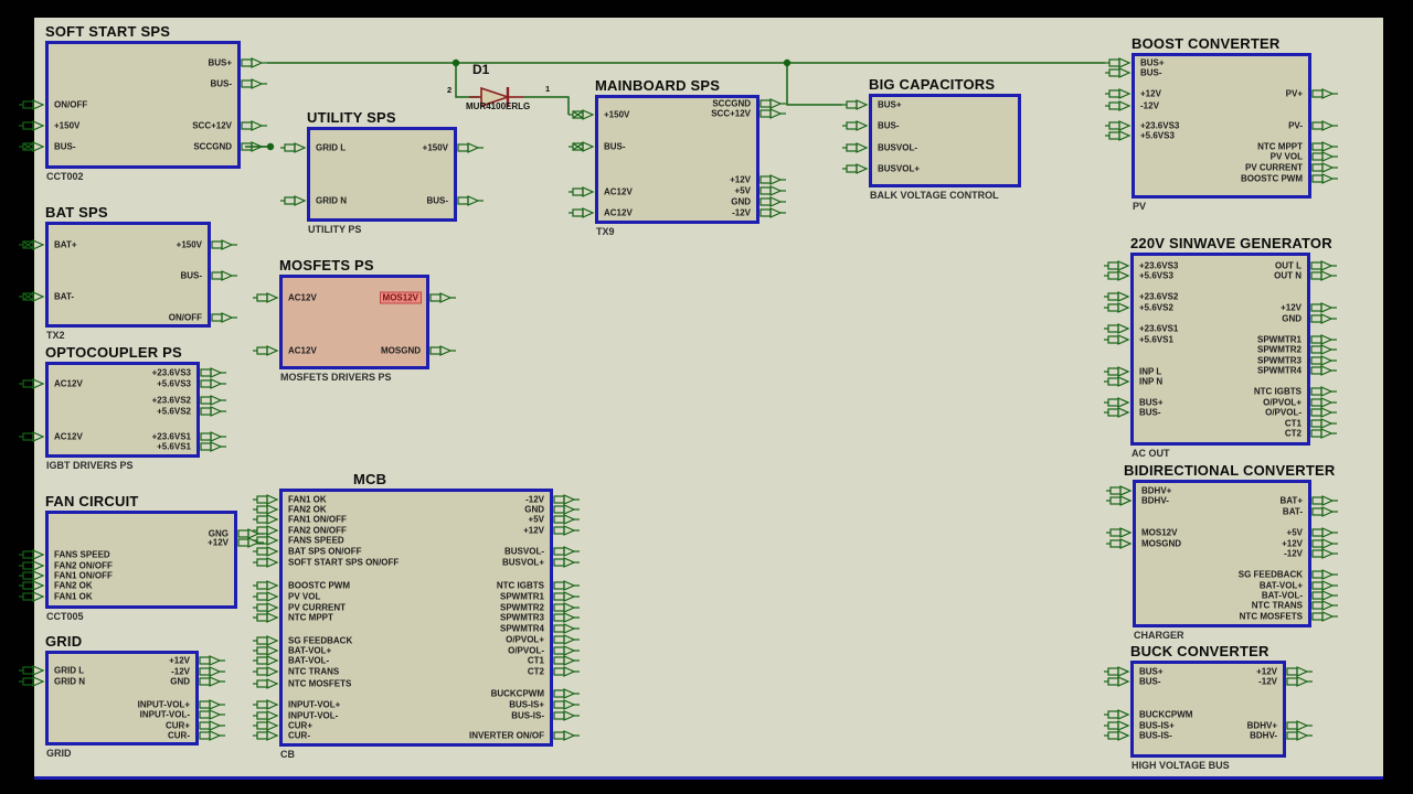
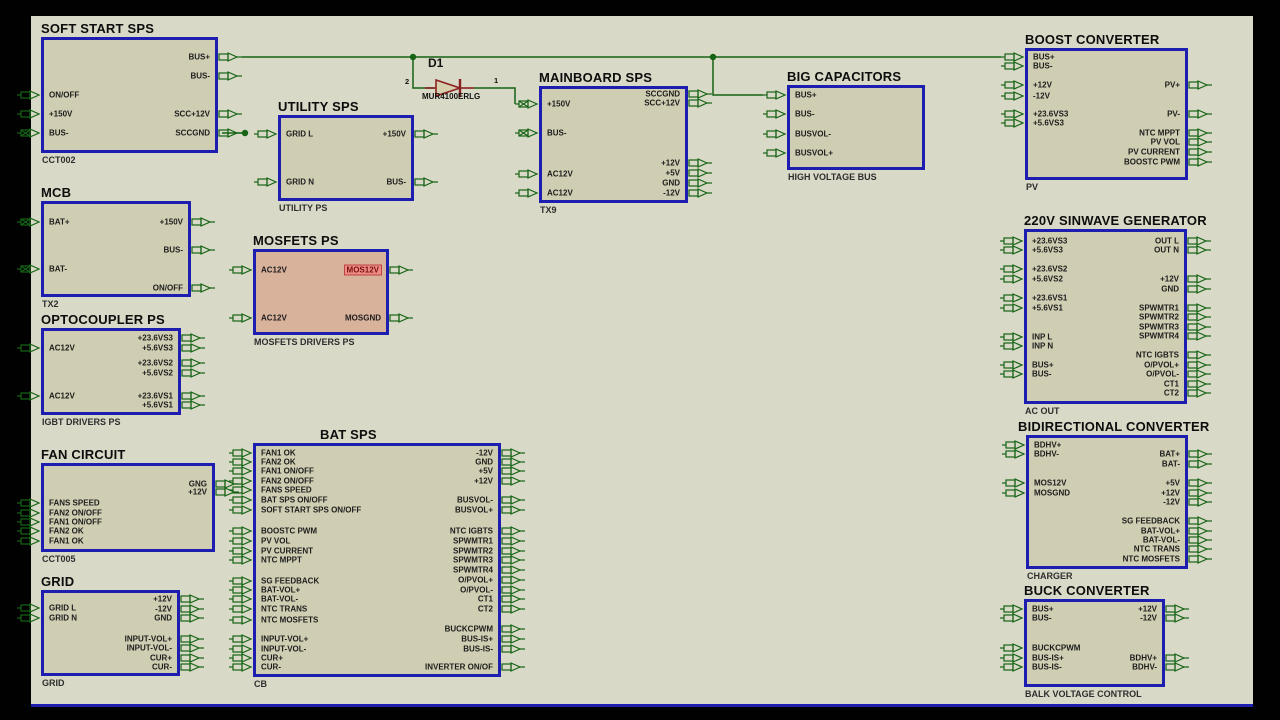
  SOFT START SPS
  CCT002
  ON/OFF
  +150V
  BUS-
  BUS+
  BUS-
  SCC+12V
  SCCGND
  UTILITY SPS
  UTILITY PS
  GRID L
  GRID N
  +150V
  BUS-
  MOSFETS PS
  MOSFETS DRIVERS PS
  AC12V
  AC12V
  MOS12V
  MOSGND
  MAINBOARD SPS
  TX9
  +150V
  BUS-
  AC12V
  AC12V
  SCCGND
  SCC+12V
  +12V
  +5V
  GND
  -12V
  BIG CAPACITORS
- BALK VOLTAGE CONTROL
+ HIGH VOLTAGE BUS
  BUS+
  BUS-
  BUSVOL-
  BUSVOL+
  BOOST CONVERTER
  PV
  BUS+
  BUS-
  +12V
  -12V
  +23.6VS3
  +5.6VS3
  PV+
  PV-
  NTC MPPT
  PV VOL
  PV CURRENT
  BOOSTC PWM
- BAT SPS
+ MCB
  TX2
  BAT+
  BAT-
  +150V
  BUS-
  ON/OFF
  OPTOCOUPLER PS
  IGBT DRIVERS PS
  AC12V
  AC12V
  +23.6VS3
  +5.6VS3
  +23.6VS2
  +5.6VS2
  +23.6VS1
  +5.6VS1
  FAN CIRCUIT
  CCT005
  FANS SPEED
  FAN2 ON/OFF
  FAN1 ON/OFF
  FAN2 OK
  FAN1 OK
  GNG
  +12V
- MCB
+ BAT SPS
  CB
  FAN1 OK
  FAN2 OK
  FAN1 ON/OFF
  FAN2 ON/OFF
  FANS SPEED
  BAT SPS ON/OFF
  SOFT START SPS ON/OFF
  BOOSTC PWM
  PV VOL
  PV CURRENT
  NTC MPPT
  SG FEEDBACK
  BAT-VOL+
  BAT-VOL-
  NTC TRANS
  NTC MOSFETS
  INPUT-VOL+
  INPUT-VOL-
  CUR+
  CUR-
  -12V
  GND
  +5V
  +12V
  BUSVOL-
  BUSVOL+
  NTC IGBTS
  SPWMTR1
  SPWMTR2
  SPWMTR3
  SPWMTR4
  O/PVOL+
  O/PVOL-
  CT1
  CT2
  BUCKCPWM
  BUS-IS+
  BUS-IS-
  INVERTER ON/OF
  GRID
  GRID
  GRID L
  GRID N
  +12V
  -12V
  GND
  INPUT-VOL+
  INPUT-VOL-
  CUR+
  CUR-
  220V SINWAVE GENERATOR
  AC OUT
  +23.6VS3
  +5.6VS3
  +23.6VS2
  +5.6VS2
  +23.6VS1
  +5.6VS1
  INP L
  INP N
  BUS+
  BUS-
  OUT L
  OUT N
  +12V
  GND
  SPWMTR1
  SPWMTR2
  SPWMTR3
  SPWMTR4
  NTC IGBTS
  O/PVOL+
  O/PVOL-
  CT1
  CT2
  BIDIRECTIONAL CONVERTER
  CHARGER
  BDHV+
  BDHV-
  MOS12V
  MOSGND
  BAT+
  BAT-
  +5V
  +12V
  -12V
  SG FEEDBACK
  BAT-VOL+
  BAT-VOL-
  NTC TRANS
  NTC MOSFETS
  BUCK CONVERTER
- HIGH VOLTAGE BUS
+ BALK VOLTAGE CONTROL
  BUS+
  BUS-
  BUCKCPWM
  BUS-IS+
  BUS-IS-
  +12V
  -12V
  BDHV+
  BDHV-
  D1
  MUR4100ERLG
  2
  1
